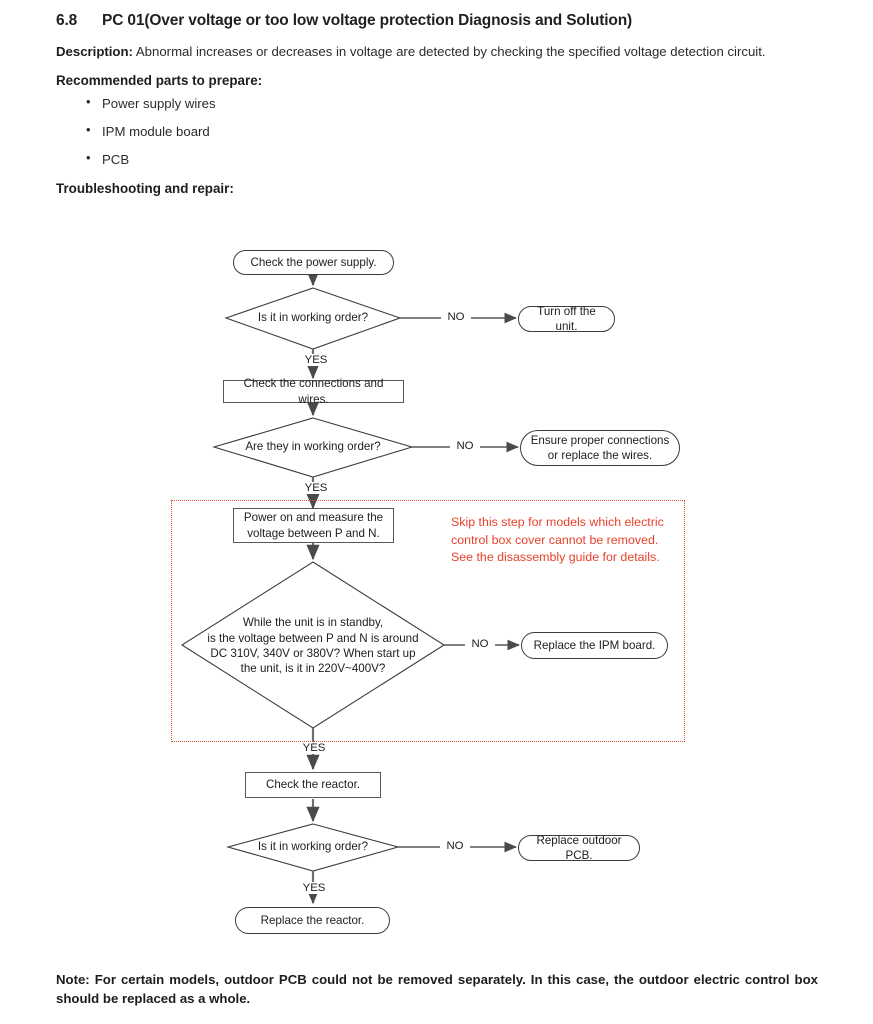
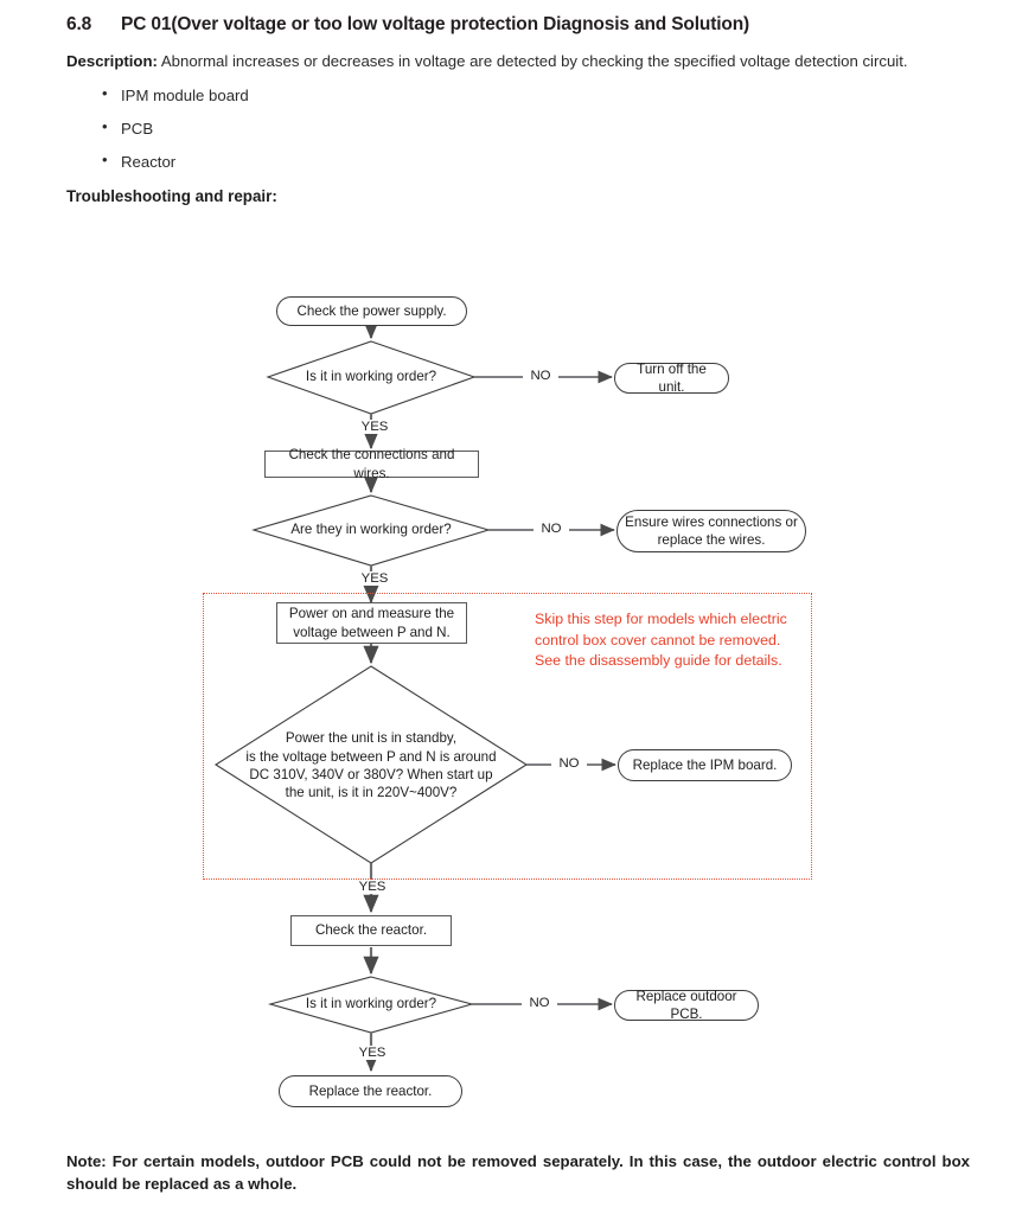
  6.8 PC 01(Over voltage or too low voltage protection Diagnosis and Solution)
  Description: Abnormal increases or decreases in voltage are detected by checking the specified voltage detection circuit.
- Recommended parts to prepare:
- Power supply wires
  IPM module board
  PCB
+ Reactor
  Troubleshooting and repair:
  Skip this step for models which electric control box cover cannot be removed. See the disassembly guide for details.
  Check the power supply.
  Is it in working order?
  Turn off the unit.
  Check the connections and wires.
  Are they in working order?
- Ensure proper connections or replace the wires.
+ Ensure wires connections or replace the wires.
  Power on and measure the voltage between P and N.
- While the unit is in standby,
+ Power the unit is in standby,
  is the voltage between P and N is around
  DC 310V, 340V or 380V? When start up
  the unit, is it in 220V~400V?
  Replace the IPM board.
  Check the reactor.
  Is it in working order?
  Replace outdoor PCB.
  Replace the reactor.
  NO
  YES
  NO
  YES
  NO
  YES
  NO
  YES
  Note: For certain models, outdoor PCB could not be removed separately. In this case, the outdoor electric control box should be replaced as a whole.
